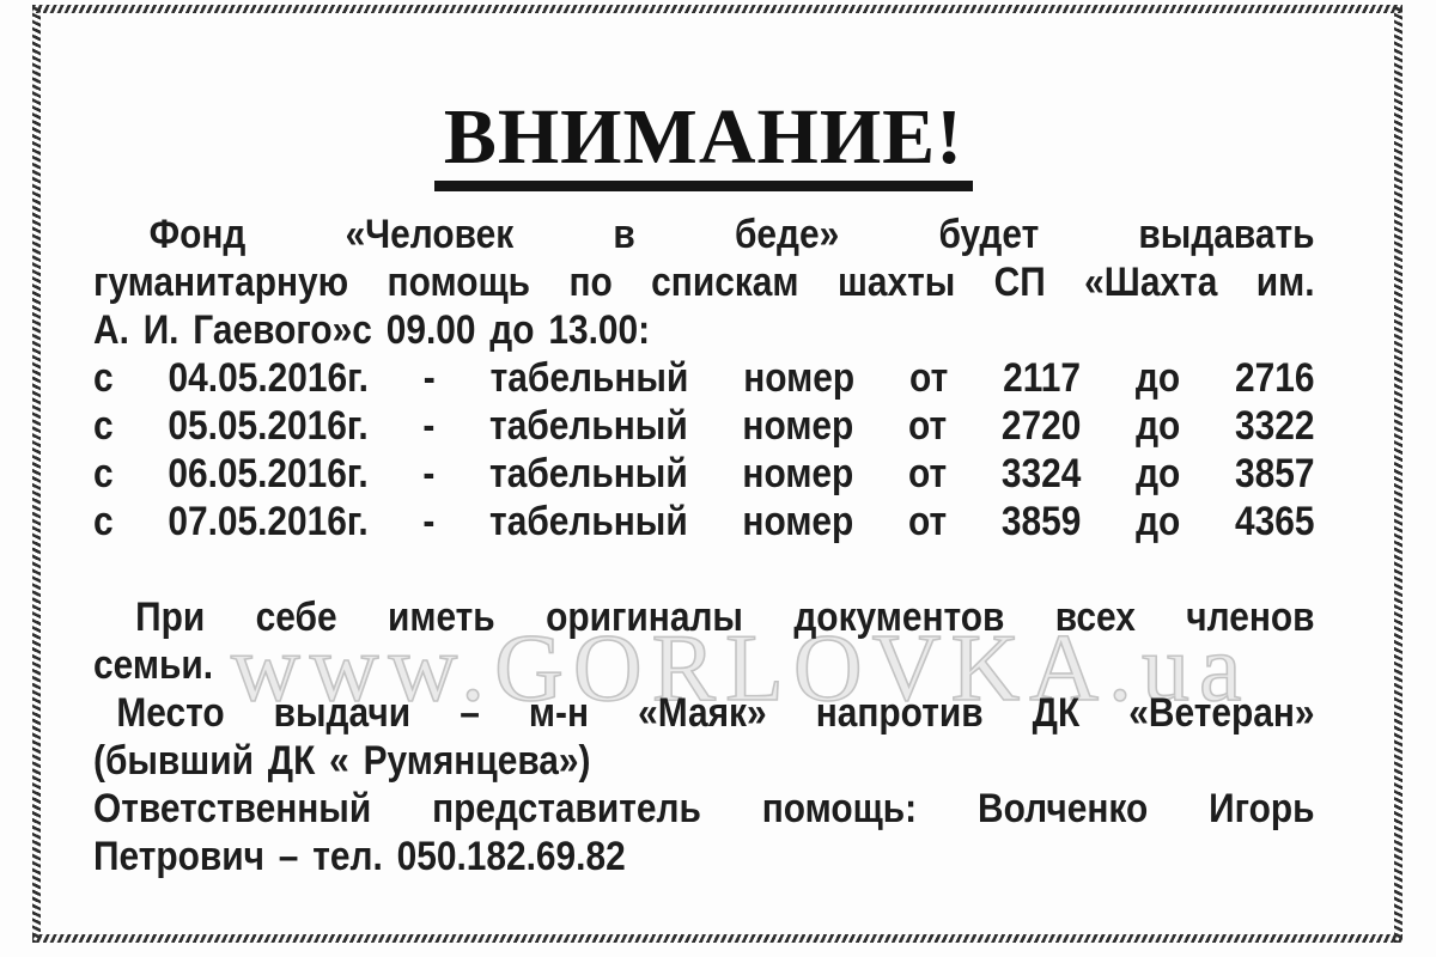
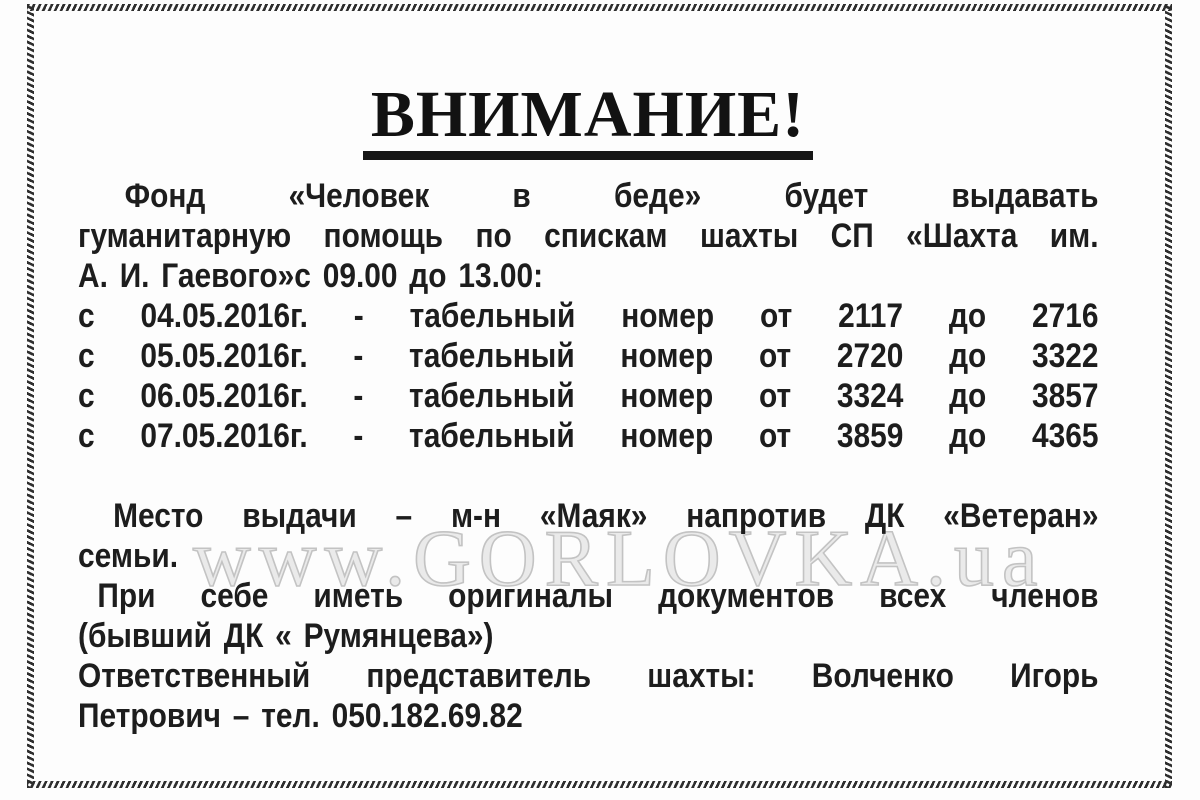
  www.GORLOVKA.ua
  ВНИМАНИЕ!
  Фонд «Человек в беде» будет выдавать
  гуманитарную помощь по спискам шахты СП «Шахта им.
  А. И. Гаевого»с 09.00 до 13.00:
  с 04.05.2016г. - табельный номер от 2117 до 2716
  с 05.05.2016г. - табельный номер от 2720 до 3322
  с 06.05.2016г. - табельный номер от 3324 до 3857
  с 07.05.2016г. - табельный номер от 3859 до 4365
- При себе иметь оригиналы документов всех членов
+ Место выдачи – м-н «Маяк» напротив ДК «Ветеран»
  семьи.
- Место выдачи – м-н «Маяк» напротив ДК «Ветеран»
+ При себе иметь оригиналы документов всех членов
  (бывший ДК « Румянцева»)
- Ответственный представитель помощь: Волченко Игорь
+ Ответственный представитель шахты: Волченко Игорь
  Петрович – тел. 050.182.69.82
